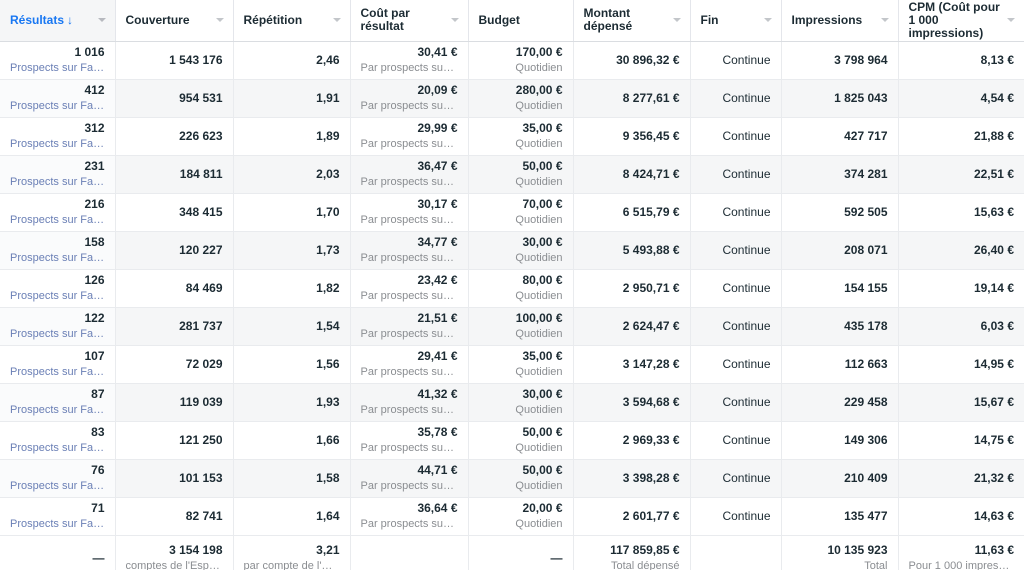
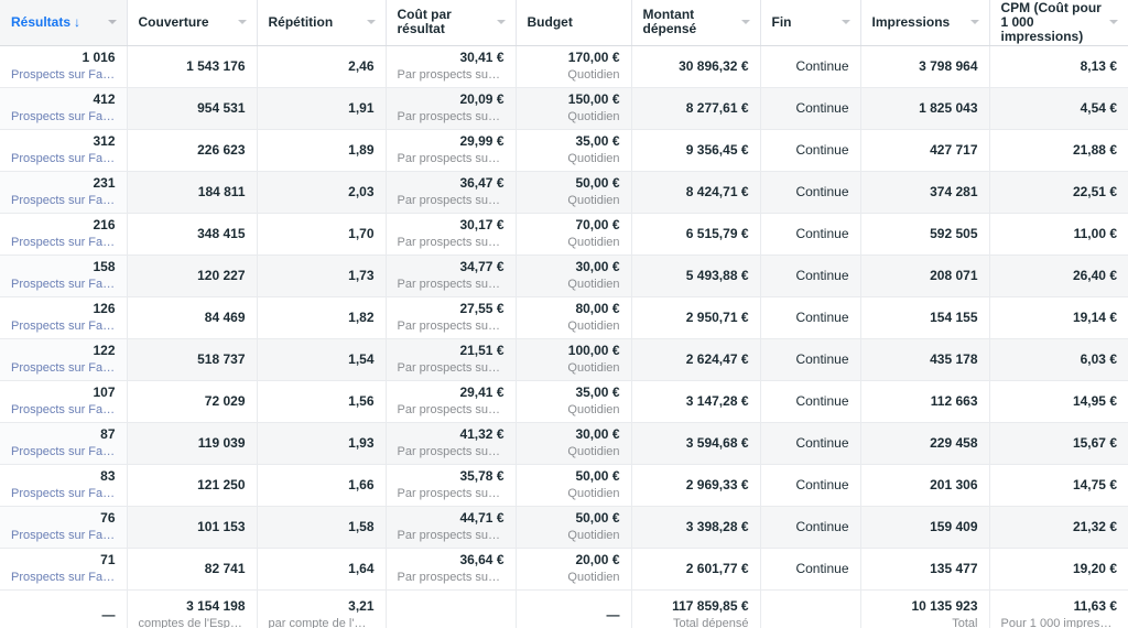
  Résultats ↓	Couverture	Répétition	Coût par résultat	Budget	Montant dépensé	Fin	Impressions	CPM (Coût pour 1 000 impressions)
  1 016Prospects sur Face	1 543 176	2,46	30,41 €Par prospects sur F	170,00 €Quotidien	30 896,32 €	Continue	3 798 964	8,13 €
- 412Prospects sur Face	954 531	1,91	20,09 €Par prospects sur F	280,00 €Quotidien	8 277,61 €	Continue	1 825 043	4,54 €
+ 412Prospects sur Face	954 531	1,91	20,09 €Par prospects sur F	150,00 €Quotidien	8 277,61 €	Continue	1 825 043	4,54 €
  312Prospects sur Face	226 623	1,89	29,99 €Par prospects sur F	35,00 €Quotidien	9 356,45 €	Continue	427 717	21,88 €
  231Prospects sur Face	184 811	2,03	36,47 €Par prospects sur F	50,00 €Quotidien	8 424,71 €	Continue	374 281	22,51 €
- 216Prospects sur Face	348 415	1,70	30,17 €Par prospects sur F	70,00 €Quotidien	6 515,79 €	Continue	592 505	15,63 €
+ 216Prospects sur Face	348 415	1,70	30,17 €Par prospects sur F	70,00 €Quotidien	6 515,79 €	Continue	592 505	11,00 €
  158Prospects sur Face	120 227	1,73	34,77 €Par prospects sur F	30,00 €Quotidien	5 493,88 €	Continue	208 071	26,40 €
- 126Prospects sur Face	84 469	1,82	23,42 €Par prospects sur F	80,00 €Quotidien	2 950,71 €	Continue	154 155	19,14 €
+ 126Prospects sur Face	84 469	1,82	27,55 €Par prospects sur F	80,00 €Quotidien	2 950,71 €	Continue	154 155	19,14 €
- 122Prospects sur Face	281 737	1,54	21,51 €Par prospects sur F	100,00 €Quotidien	2 624,47 €	Continue	435 178	6,03 €
+ 122Prospects sur Face	518 737	1,54	21,51 €Par prospects sur F	100,00 €Quotidien	2 624,47 €	Continue	435 178	6,03 €
  107Prospects sur Face	72 029	1,56	29,41 €Par prospects sur F	35,00 €Quotidien	3 147,28 €	Continue	112 663	14,95 €
  87Prospects sur Face	119 039	1,93	41,32 €Par prospects sur F	30,00 €Quotidien	3 594,68 €	Continue	229 458	15,67 €
- 83Prospects sur Face	121 250	1,66	35,78 €Par prospects sur F	50,00 €Quotidien	2 969,33 €	Continue	149 306	14,75 €
+ 83Prospects sur Face	121 250	1,66	35,78 €Par prospects sur F	50,00 €Quotidien	2 969,33 €	Continue	201 306	14,75 €
- 76Prospects sur Face	101 153	1,58	44,71 €Par prospects sur F	50,00 €Quotidien	3 398,28 €	Continue	210 409	21,32 €
+ 76Prospects sur Face	101 153	1,58	44,71 €Par prospects sur F	50,00 €Quotidien	3 398,28 €	Continue	159 409	21,32 €
- 71Prospects sur Face	82 741	1,64	36,64 €Par prospects sur F	20,00 €Quotidien	2 601,77 €	Continue	135 477	14,63 €
+ 71Prospects sur Face	82 741	1,64	36,64 €Par prospects sur F	20,00 €Quotidien	2 601,77 €	Continue	135 477	19,20 €
  —	3 154 198comptes de l'Espac	3,21par compte de l'Esp		—	117 859,85 €Total dépensé		10 135 923Total	11,63 €Pour 1 000 impressio
